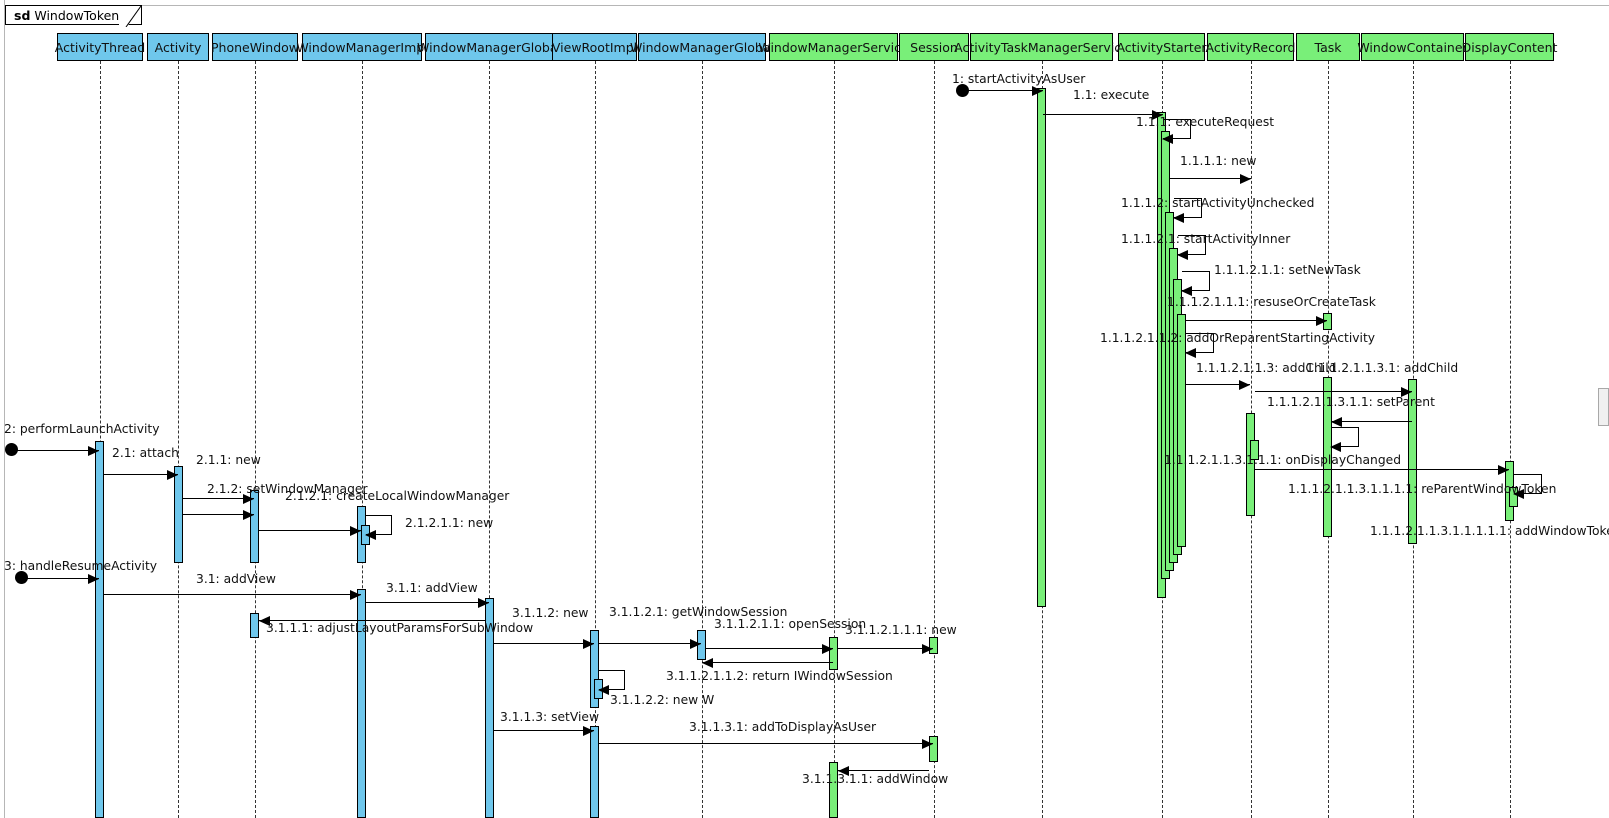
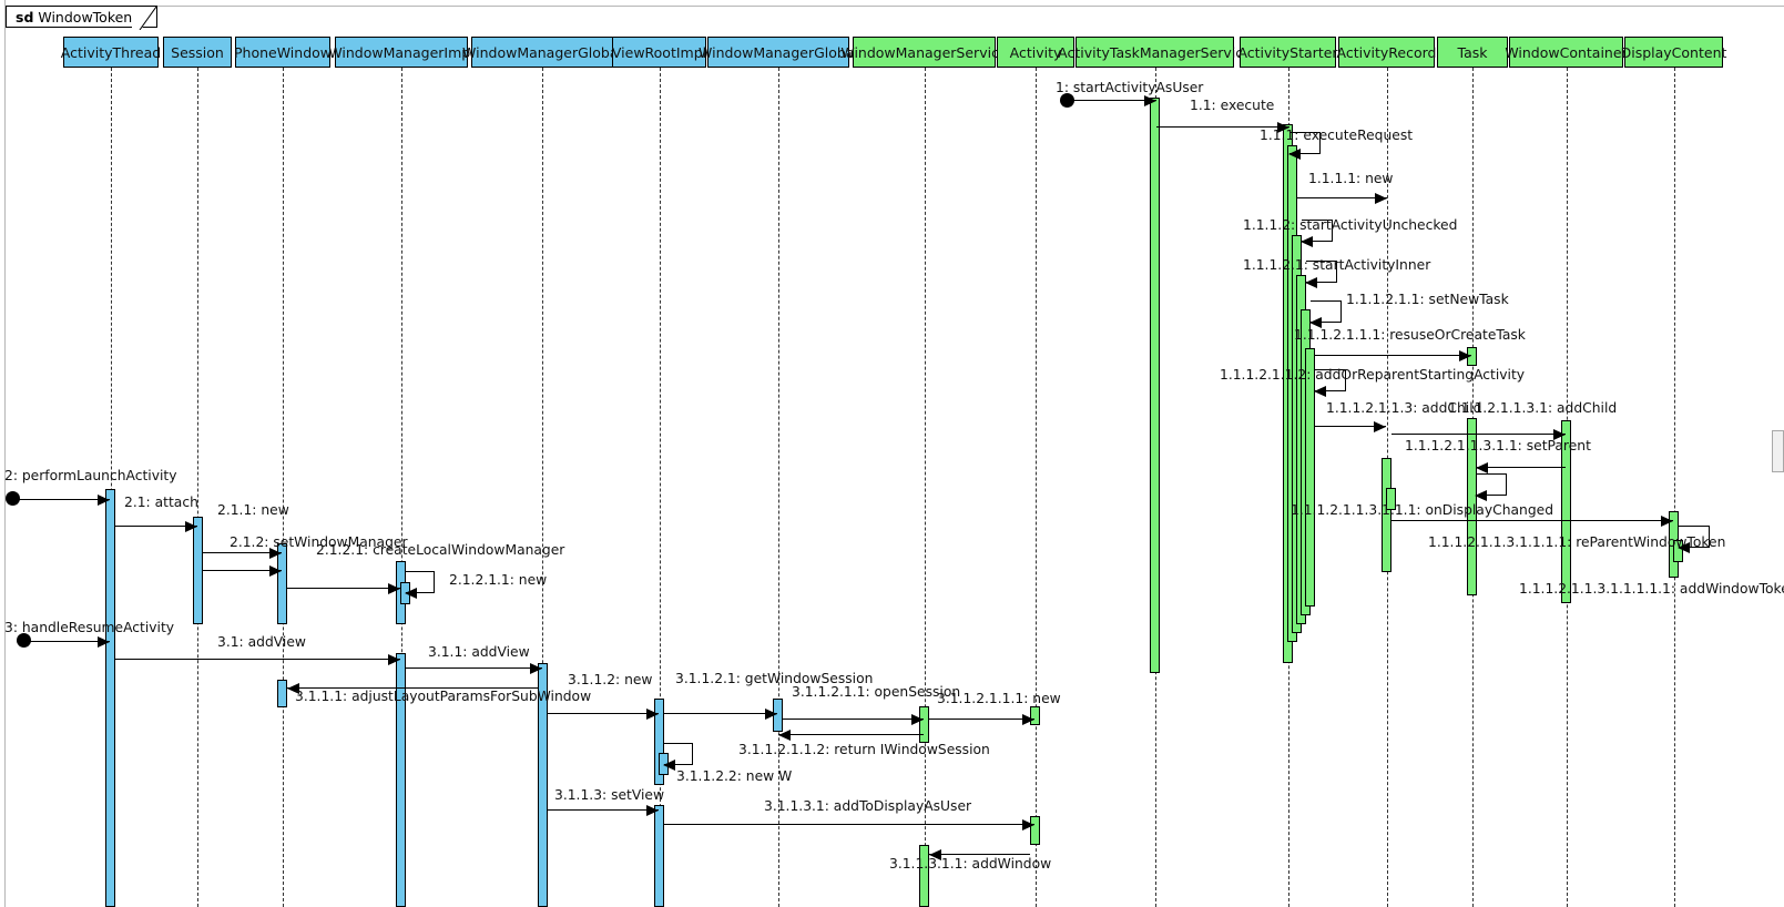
  sd WindowToken
  ActivityThread
- Activity
+ Session
  PhoneWindow
  WindowManagerImp
  WindowManagerGlob
  ViewRootImpl
  WindowManagerGloba
  WindowManagerServic
- Session
+ Activity
  ActivityTaskManagerServi
  ActivityStarter
  ActivityRecord
  Task
  WindowContaine
  DisplayContent
  1: startActivityAsUser
  1.1: execute
  1.1.1: executeRequest
  1.1.1.1: new
  1.1.1.2: startActivityUnchecked
  1.1.1.2.1: startActivityInner
  1.1.1.2.1.1: setNewTask
  1.1.1.2.1.1.1: resuseOrCreateTask
  1.1.1.2.1.1.2: addOrReparentStartingActivity
  1.1.1.2.1.1.3: addChild
  1.1.1.2.1.1.3.1: addChild
  1.1.1.2.1.1.3.1.1: setParent
  1.1.1.2.1.1.3.1.1.1: onDisplayChanged
  1.1.1.2.1.1.3.1.1.1.1: reParentWindowToken
  1.1.1.2.1.1.3.1.1.1.1.1: addWindowTok
  2: performLaunchActivity
  2.1: attach
  2.1.1: new
  2.1.2: setWindowManager
  2.1.2.1: createLocalWindowManager
  2.1.2.1.1: new
  3: handleResumeActivity
  3.1: addView
  3.1.1: addView
  3.1.1.1: adjustLayoutParamsForSubWindow
  3.1.1.2: new
  3.1.1.2.1: getWindowSession
  3.1.1.2.1.1: openSession
  3.1.1.2.1.1.1: new
  3.1.1.2.1.1.2: return IWindowSession
  3.1.1.2.2: new W
  3.1.1.3: setView
  3.1.1.3.1: addToDisplayAsUser
  3.1.1.3.1.1: addWindow
